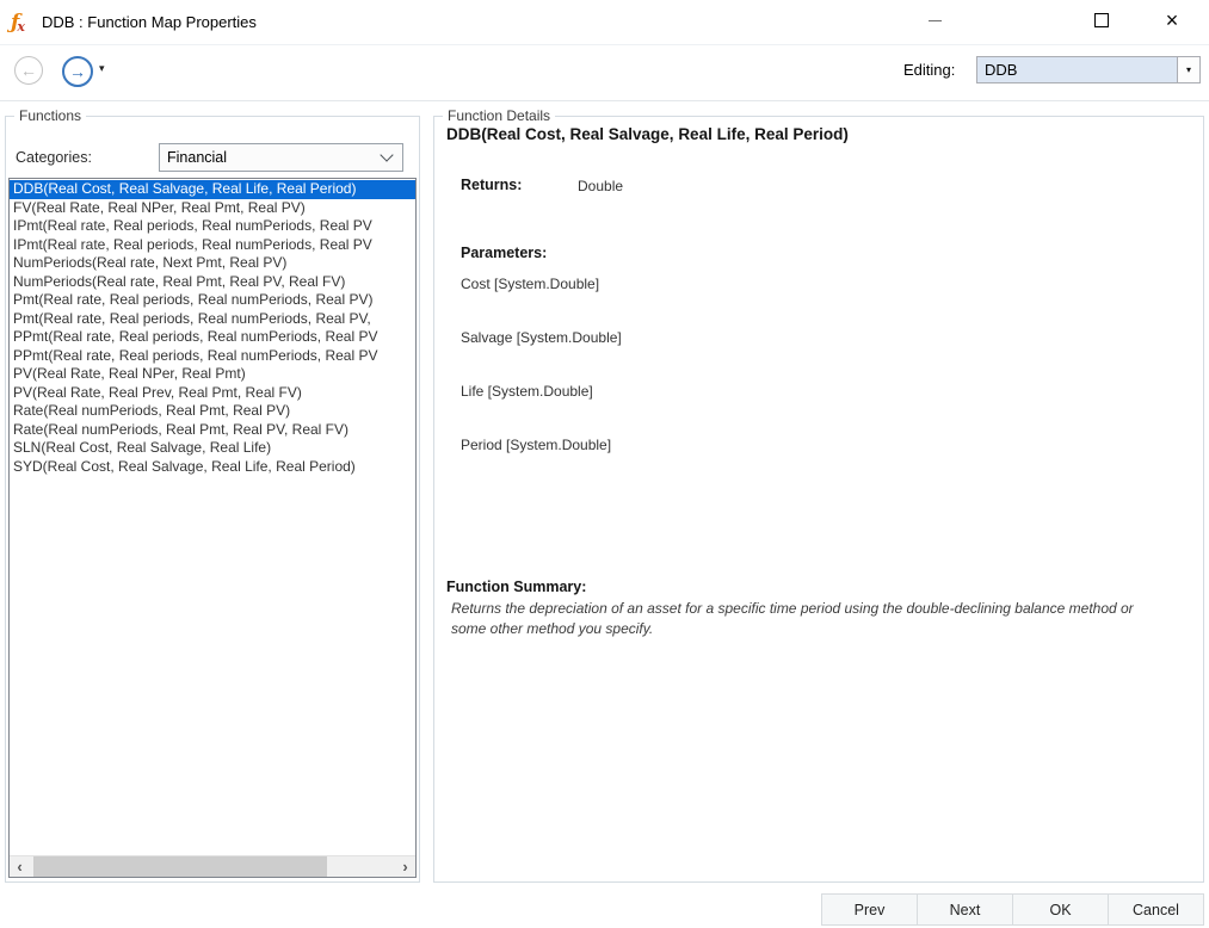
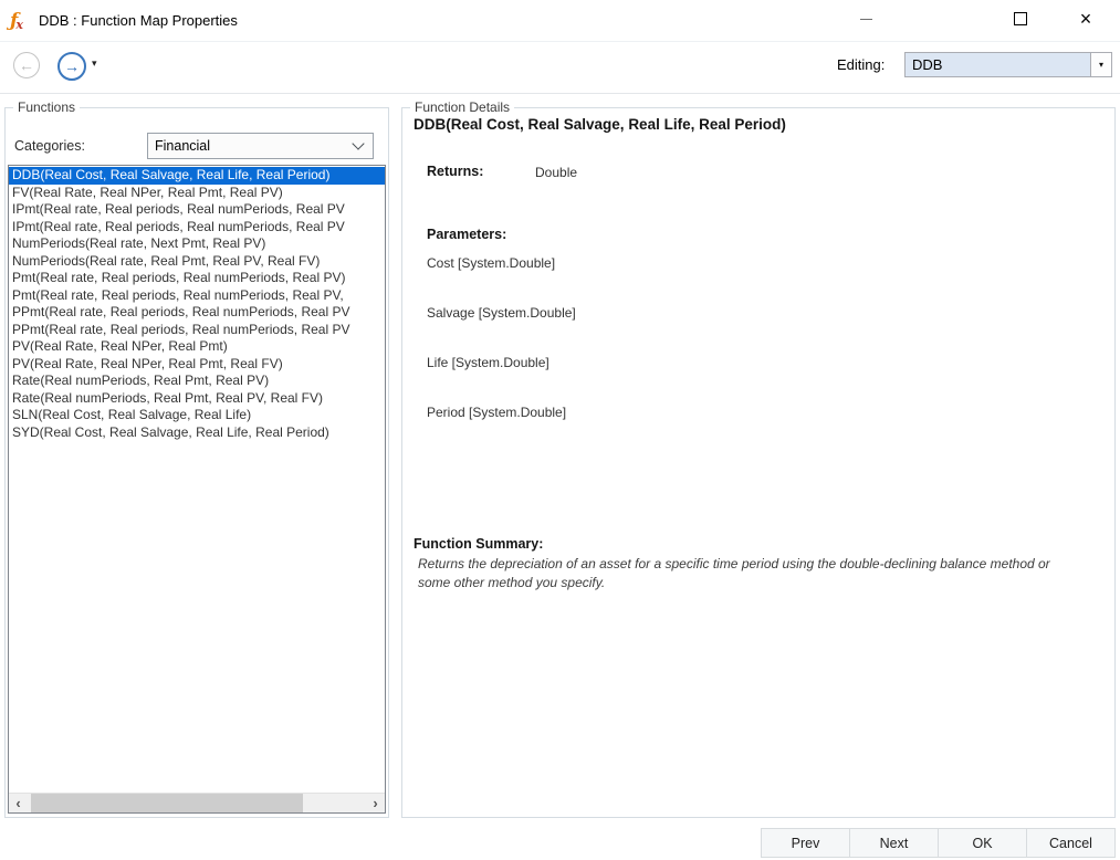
  ƒx
  DDB : Function Map Properties
  ×
  ←
  →
  ▾
  Editing:
  DDB
  ▾
  Functions
  Categories:
  Financial
  DDB(Real Cost, Real Salvage, Real Life, Real Period)
  FV(Real Rate, Real NPer, Real Pmt, Real PV)
  IPmt(Real rate, Real periods, Real numPeriods, Real PV
  IPmt(Real rate, Real periods, Real numPeriods, Real PV
  NumPeriods(Real rate, Next Pmt, Real PV)
  NumPeriods(Real rate, Real Pmt, Real PV, Real FV)
  Pmt(Real rate, Real periods, Real numPeriods, Real PV)
  Pmt(Real rate, Real periods, Real numPeriods, Real PV,
  PPmt(Real rate, Real periods, Real numPeriods, Real PV
  PPmt(Real rate, Real periods, Real numPeriods, Real PV
  PV(Real Rate, Real NPer, Real Pmt)
- PV(Real Rate, Real Prev, Real Pmt, Real FV)
+ PV(Real Rate, Real NPer, Real Pmt, Real FV)
  Rate(Real numPeriods, Real Pmt, Real PV)
  Rate(Real numPeriods, Real Pmt, Real PV, Real FV)
  SLN(Real Cost, Real Salvage, Real Life)
  SYD(Real Cost, Real Salvage, Real Life, Real Period)
  ‹
  ›
  Function Details
  DDB(Real Cost, Real Salvage, Real Life, Real Period)
  Returns:
  Double
  Parameters:
  Cost [System.Double]
  Salvage [System.Double]
  Life [System.Double]
  Period [System.Double]
  Function Summary:
  Returns the depreciation of an asset for a specific time period using the double-declining balance method or some other method you specify.
  Prev
  Next
  OK
  Cancel
